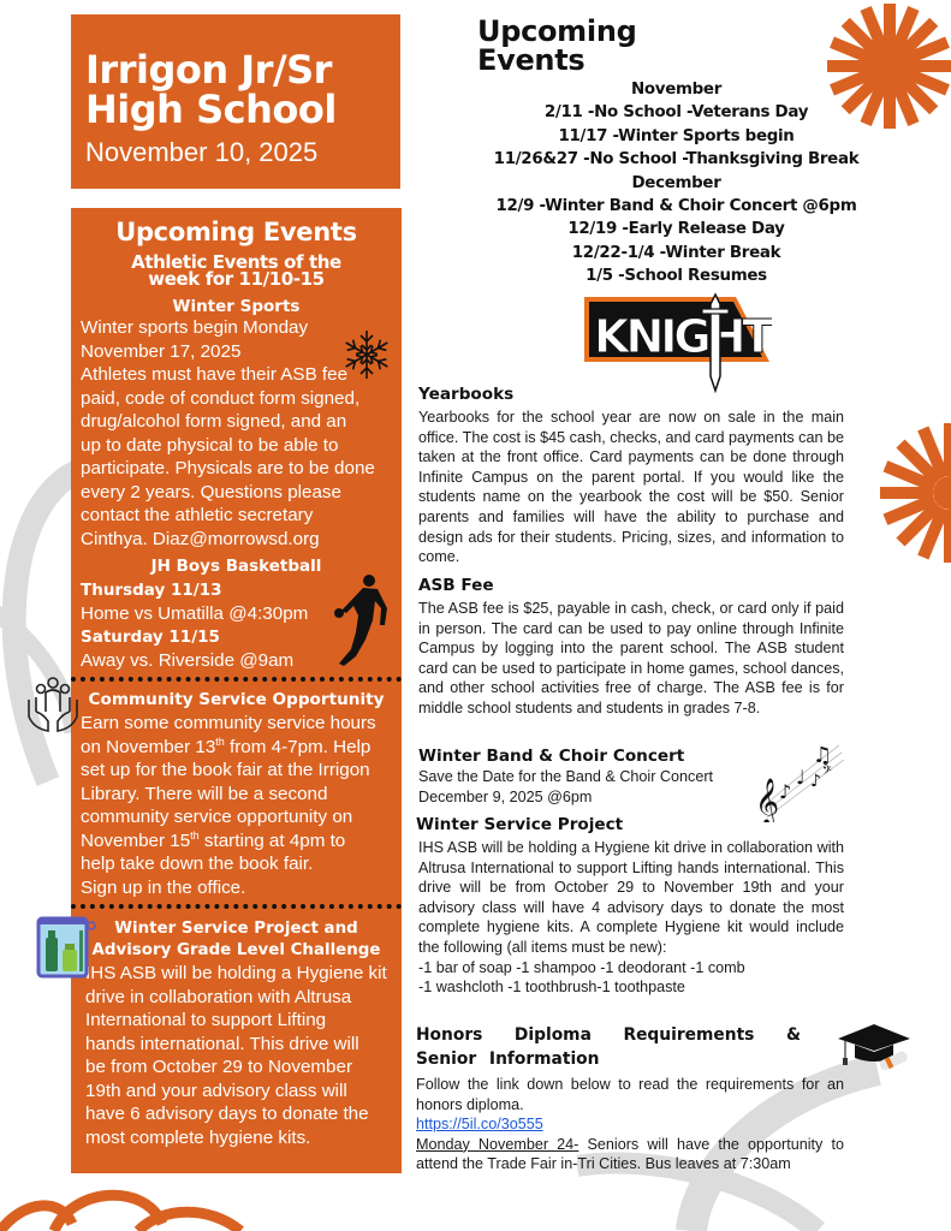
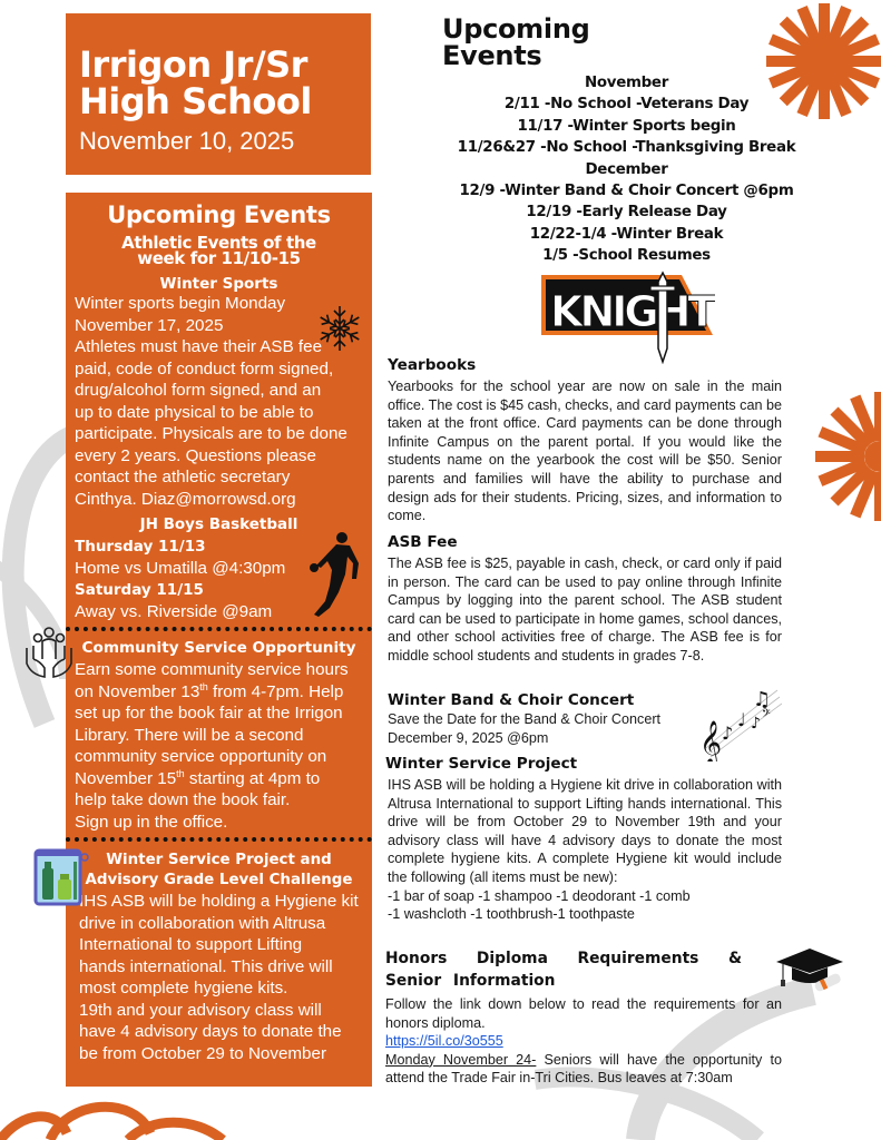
  Irrigon Jr/Sr
  High School
  November 10, 2025
  Upcoming Events
  Athletic Events of the
  week for 11/10-15
  Winter Sports
  Winter sports begin Monday
  November 17, 2025
  Athletes must have their ASB fee
  paid, code of conduct form signed,
  drug/alcohol form signed, and an
  up to date physical to be able to
  participate. Physicals are to be done
  every 2 years. Questions please
  contact the athletic secretary
  Cinthya. Diaz@morrowsd.org
  JH Boys Basketball
  Thursday 11/13
  Home vs Umatilla @4:30pm
  Saturday 11/15
  Away vs. Riverside @9am
  Community Service Opportunity
  Earn some community service hours
  on November 13th from 4-7pm. Help
  set up for the book fair at the Irrigon
  Library. There will be a second
  community service opportunity on
  November 15th starting at 4pm to
  help take down the book fair.
  Sign up in the office.
  Winter Service Project and
  Advisory Grade Level Challenge
  HS ASB will be holding a Hygiene kit
  drive in collaboration with Altrusa
  International to support Lifting
  hands international. This drive will
- be from October 29 to November
+ most complete hygiene kits.
  19th and your advisory class will
- have 6 advisory days to donate the
+ have 4 advisory days to donate the
- most complete hygiene kits.
+ be from October 29 to November
  Upcoming
  Events
  November
  2/11 -No School -Veterans Day
  11/17 -Winter Sports begin
  11/26&27 -No School -Thanksgiving Break
  December
  12/9 -Winter Band & Choir Concert @6pm
  12/19 -Early Release Day
  12/22-1/4 -Winter Break
  1/5 -School Resumes
  KNIGHT
  Yearbooks
  Yearbooks for the school year are now on sale in the main office. The cost is $45 cash, checks, and card payments can be taken at the front office. Card payments can be done through Infinite Campus on the parent portal. If you would like the students name on the yearbook the cost will be $50. Senior parents and families will have the ability to purchase and design ads for their students. Pricing, sizes, and information to come.
  ASB Fee
  The ASB fee is $25, payable in cash, check, or card only if paid in person. The card can be used to pay online through Infinite Campus by logging into the parent school. The ASB student card can be used to participate in home games, school dances, and other school activities free of charge. The ASB fee is for middle school students and students in grades 7-8.
  Winter Band & Choir Concert
  Save the Date for the Band & Choir Concert
  December 9, 2025 @6pm
  𝄞
  ♪
  ♩
  ♫
  ♪
  𝄢
  Winter Service Project
  IHS ASB will be holding a Hygiene kit drive in collaboration with Altrusa International to support Lifting hands international. This drive will be from October 29 to November 19th and your advisory class will have 4 advisory days to donate the most complete hygiene kits. A complete Hygiene kit would include the following (all items must be new):
  -1 bar of soap -1 shampoo -1 deodorant -1 comb
  -1 washcloth -1 toothbrush-1 toothpaste
  Honors Diploma Requirements & Senior Information
  Follow the link down below to read the requirements for an honors diploma.
  https://5il.co/3o555
  Monday November 24- Seniors will have the opportunity to attend the Trade Fair in-Tri Cities. Bus leaves at 7:30am
